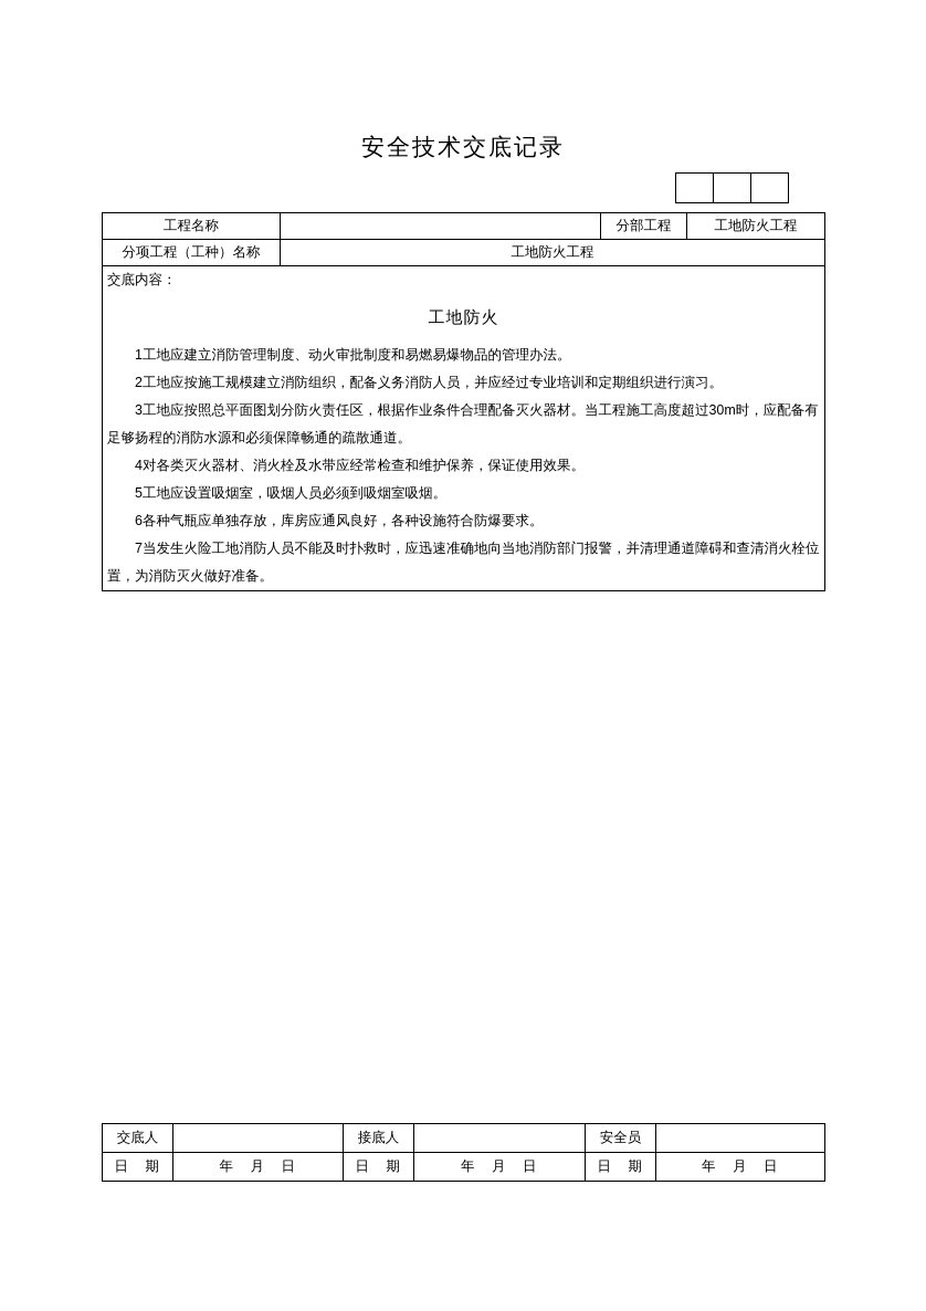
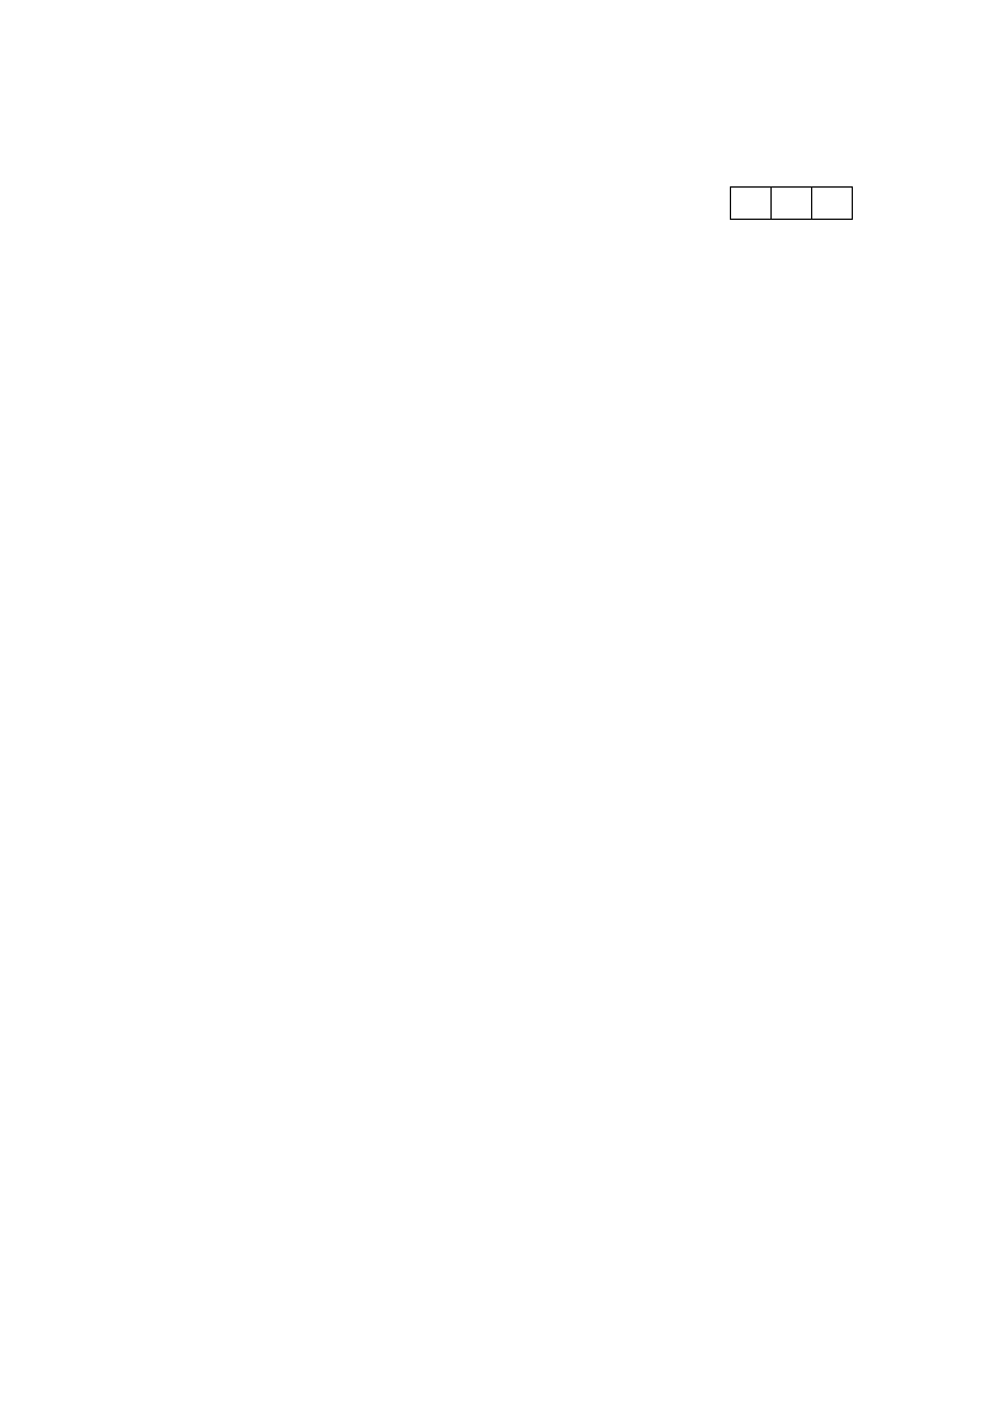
- 安全技术交底记录
- 工程名称		分部工程	工地防火工程
- 分项工程（工种）名称	工地防火工程
- 交底内容： 工地防火 1工地应建立消防管理制度、动火审批制度和易燃易爆物品的管理办法。 2工地应按施工规模建立消防组织，配备义务消防人员，并应经过专业培训和定期组织进行演习。 3工地应按照总平面图划分防火责任区，根据作业条件合理配备灭火器材。当工程施工高度超过30m时，应配备有足够扬程的消防水源和必须保障畅通的疏散通道。 4对各类灭火器材、消火栓及水带应经常检查和维护保养，保证使用效果。 5工地应设置吸烟室，吸烟人员必须到吸烟室吸烟。 6各种气瓶应单独存放，库房应通风良好，各种设施符合防爆要求。 7当发生火险工地消防人员不能及时扑救时，应迅速准确地向当地消防部门报警，并清理通道障碍和查清消火栓位置，为消防灭火做好准备。
- 交底人		接底人		安全员
- 日 期	年 月 日	日 期	年 月 日	日 期	年 月 日
